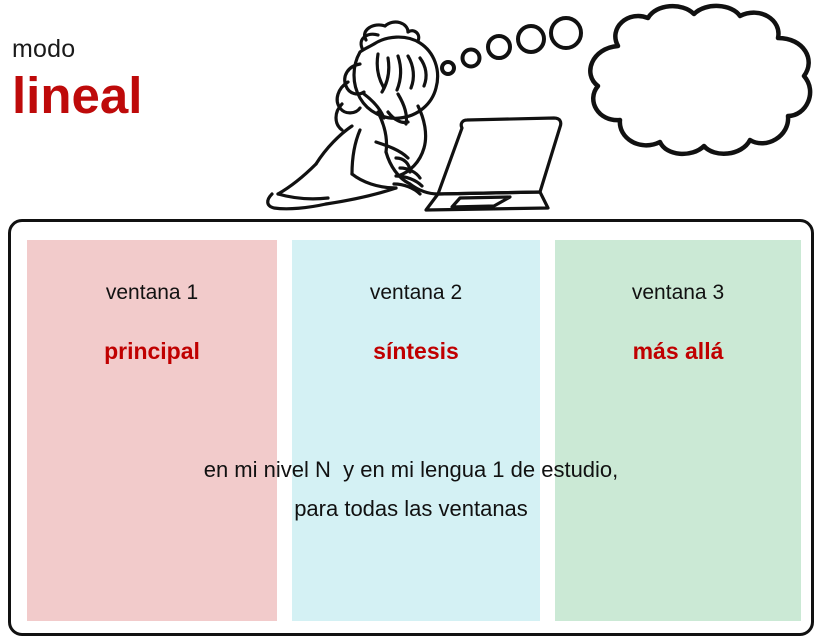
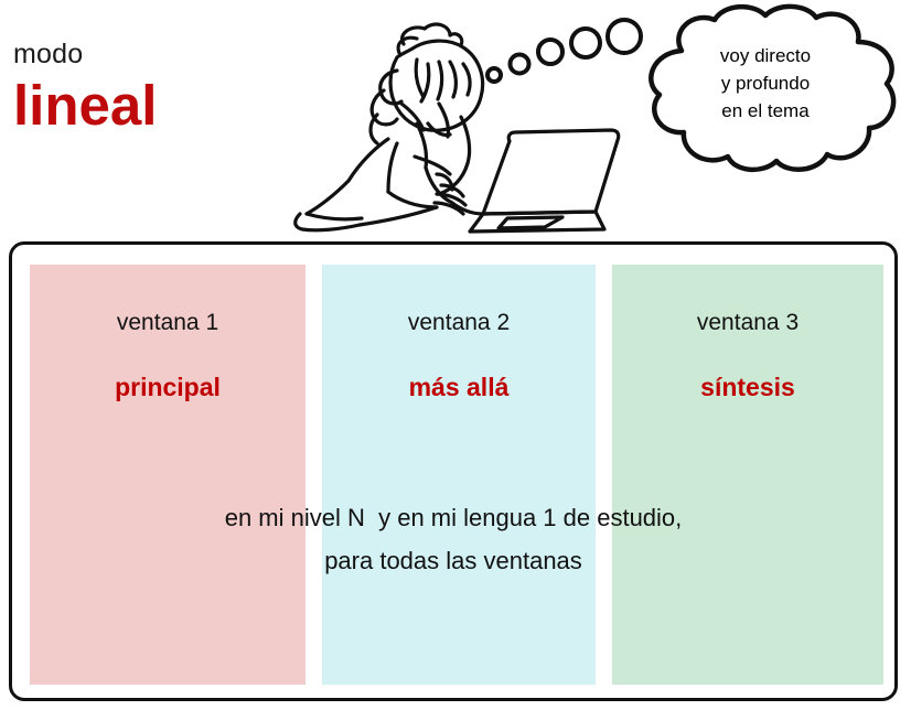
  modo
  lineal
+ voy directo
+ y profundo
+ en el tema
  ventana 1
  principal
  ventana 2
- síntesis
+ más allá
  ventana 3
- más allá
+ síntesis
  en mi nivel N y en mi lengua 1 de estudio,
  para todas las ventanas
